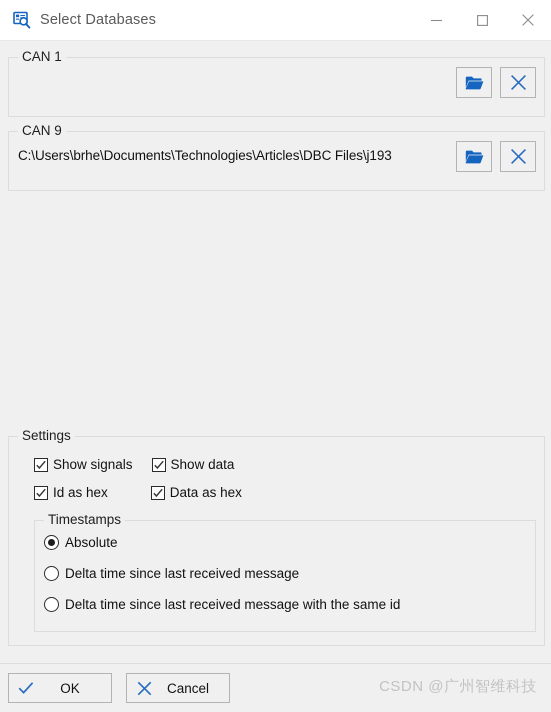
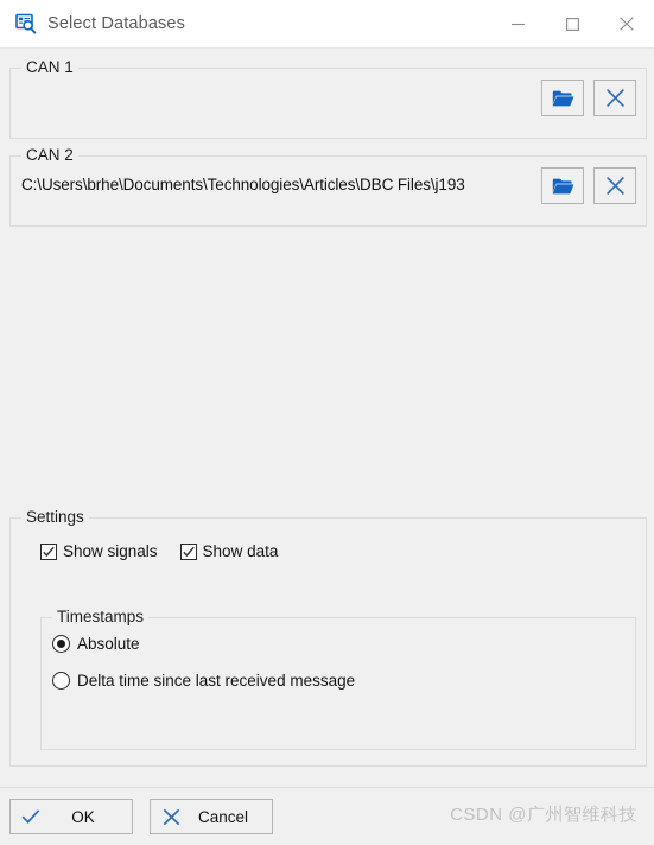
  Select Databases
  CAN 1
- CAN 9
+ CAN 2
  C:\Users\brhe\Documents\Technologies\Articles\DBC Files\j193
  Settings
  Show signals
  Show data
- Id as hex
- Data as hex
  Timestamps
  Absolute
  Delta time since last received message
- Delta time since last received message with the same id
  OK
  Cancel
  CSDN @广州智维科技
